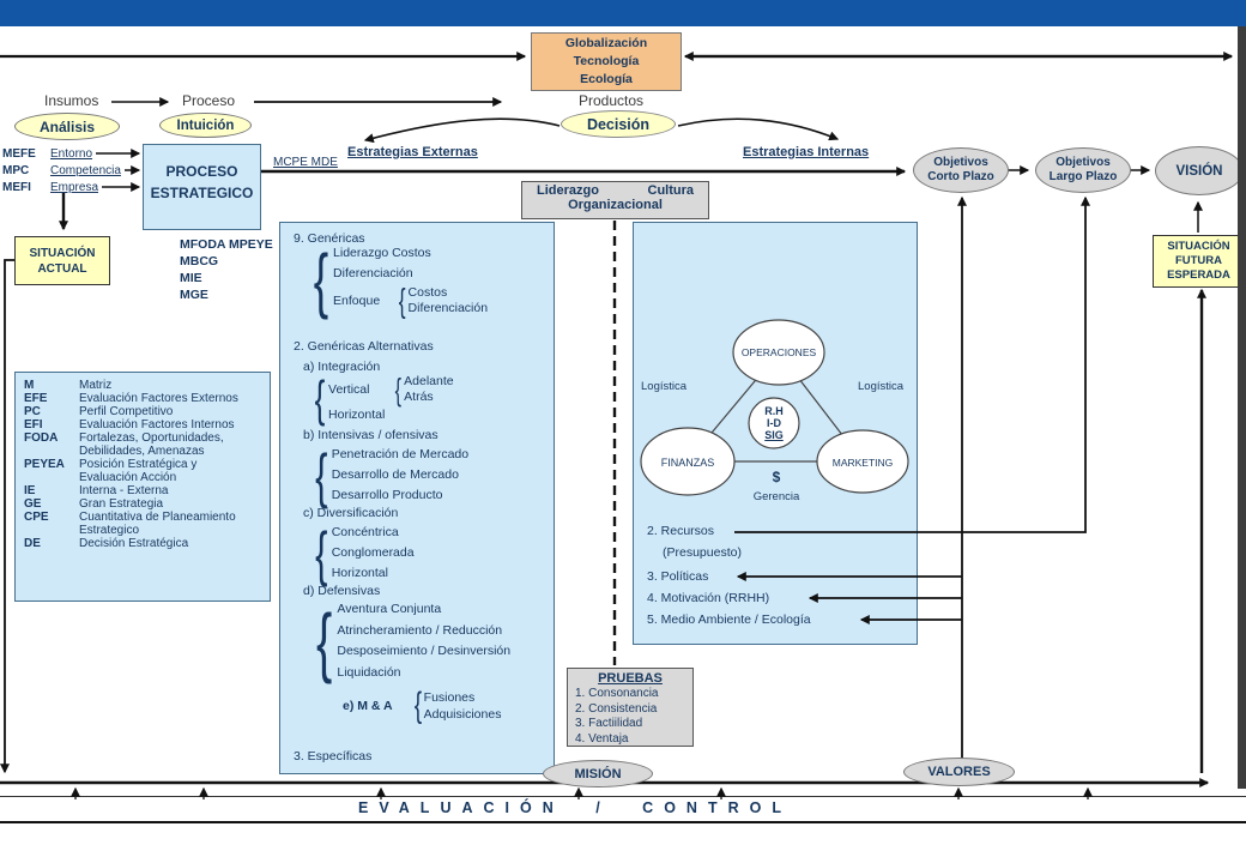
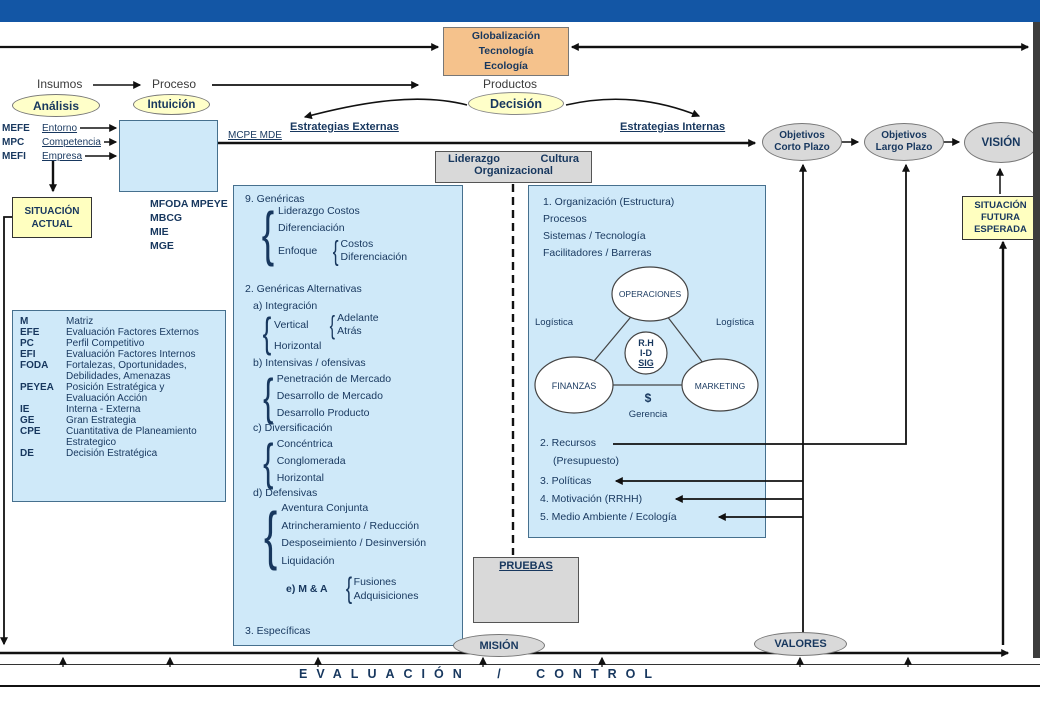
  Globalización
  Tecnología
  Ecología
  Insumos
  Proceso
  Productos
  Análisis
  Intuición
  Decisión
  MEFE
  Entorno
  MPC
  Competencia
  MEFI
  Empresa
- PROCESO
- ESTRATEGICO
  MCPE MDE
  MFODA MPEYE
  MBCG
  MIE
  MGE
  Estrategias Externas
  Estrategias Internas
  SITUACIÓN
  ACTUAL
  SITUACIÓN
  FUTURA
  ESPERADA
  Objetivos
  Corto Plazo
  Objetivos
  Largo Plazo
  VISIÓN
  M
  Matriz
  EFE
  Evaluación Factores Externos
  PC
  Perfil Competitivo
  EFI
  Evaluación Factores Internos
  FODA
  Fortalezas, Oportunidades,
  Debilidades, Amenazas
  PEYEA
  Posición Estratégica y
  Evaluación Acción
  IE
  Interna - Externa
  GE
  Gran Estrategia
  CPE
  Cuantitativa de Planeamiento
  Estrategico
  DE
  Decisión Estratégica
  Liderazgo
  Cultura
  Organizacional
  9. Genéricas
  {
  Liderazgo Costos
  Diferenciación
  Enfoque
  {
  Costos
  Diferenciación
  2. Genéricas Alternativas
  a) Integración
  {
  Vertical
  {
  Adelante
  Atrás
  Horizontal
  b) Intensivas / ofensivas
  {
  Penetración de Mercado
  Desarrollo de Mercado
  Desarrollo Producto
  c) Diversificación
  {
  Concéntrica
  Conglomerada
  Horizontal
  d) Defensivas
  {
  Aventura Conjunta
  Atrincheramiento / Reducción
  Desposeimiento / Desinversión
  Liquidación
  e) M & A
  {
  Fusiones
  Adquisiciones
  3. Específicas
+ 1. Organización (Estructura)
+ Procesos
+ Sistemas / Tecnología
+ Facilitadores / Barreras
  OPERACIONES
  FINANZAS
  MARKETING
  R.H
  I-D
  SIG
  Logística
  Logística
  $
  Gerencia
  2. Recursos
  (Presupuesto)
  3. Políticas
  4. Motivación (RRHH)
  5. Medio Ambiente / Ecología
  PRUEBAS
- 1. Consonancia
- 2. Consistencia
- 3. Factiilidad
- 4. Ventaja
  MISIÓN
  VALORES
  EVALUACIÓN / CONTROL
